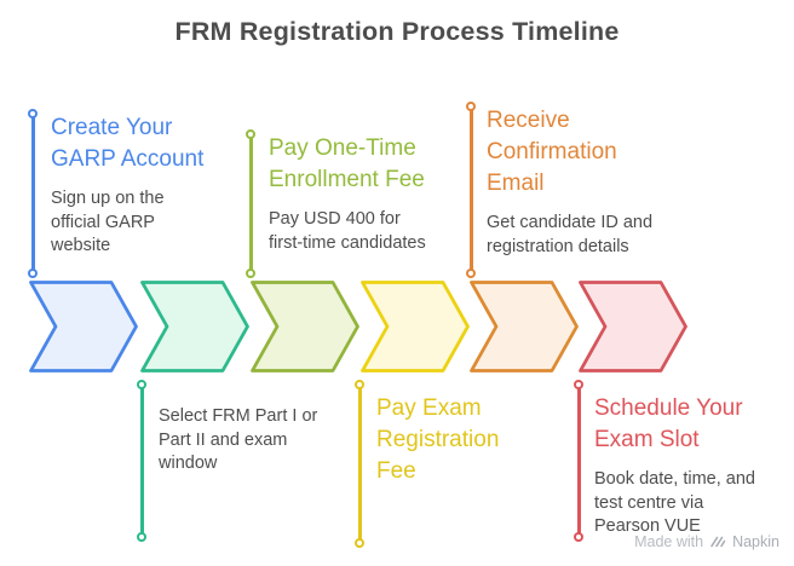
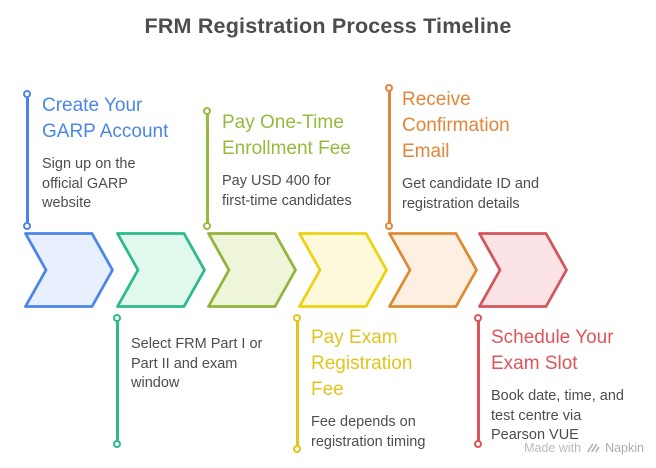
  FRM Registration Process Timeline
  Create Your
  GARP Account
  Sign up on the
  official GARP
  website
  Pay One-Time
  Enrollment Fee
  Pay USD 400 for
  first-time candidates
  Receive
  Confirmation
  Email
  Get candidate ID and
  registration details
  Select FRM Part I or
  Part II and exam
  window
  Pay Exam
  Registration
  Fee
+ Fee depends on
+ registration timing
  Schedule Your
  Exam Slot
  Book date, time, and
  test centre via
  Pearson VUE
  Made with
  Napkin
